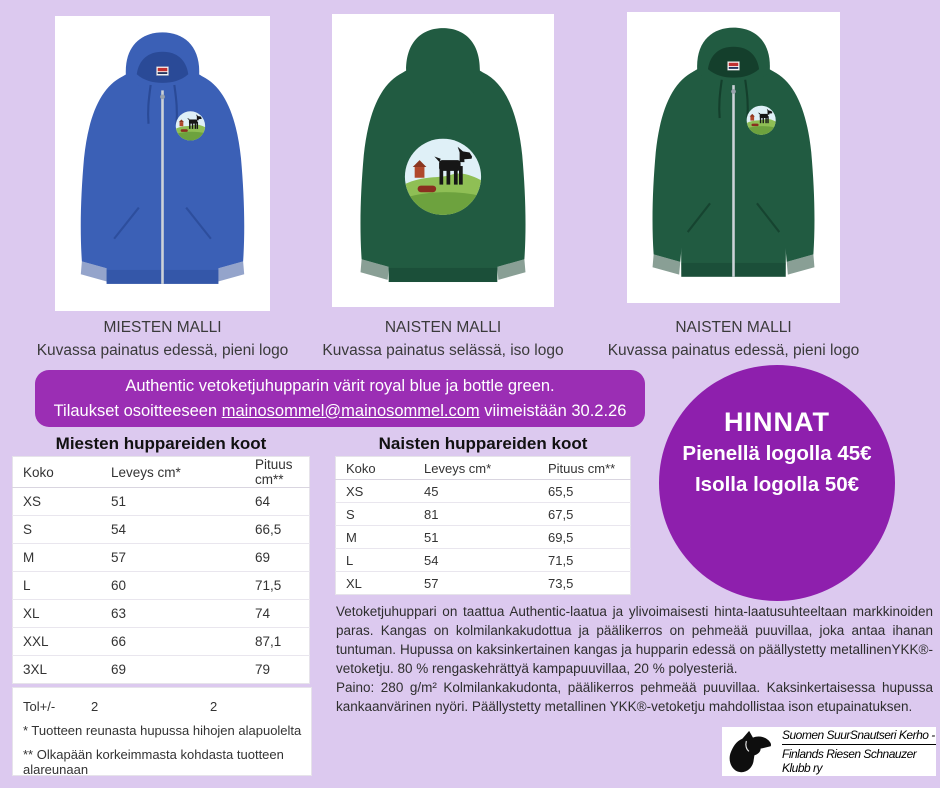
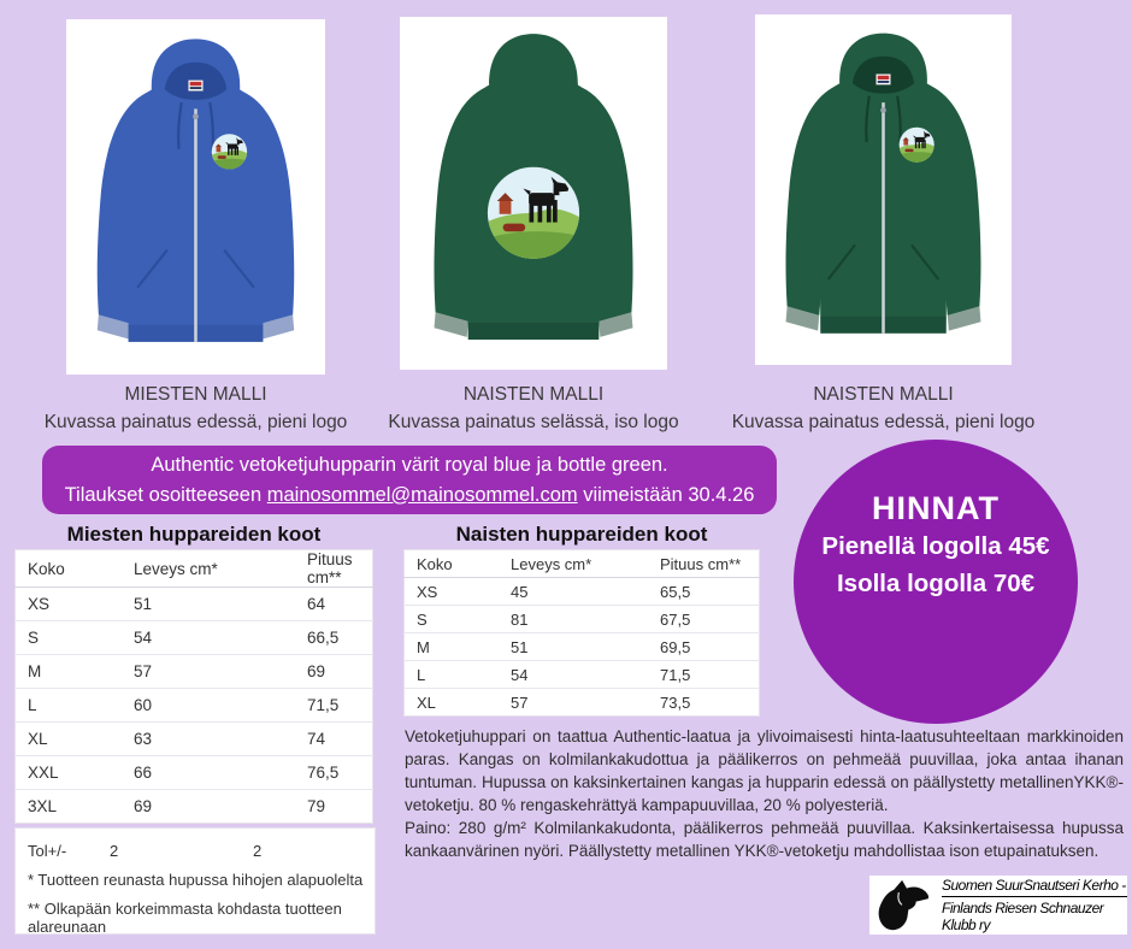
  MIESTEN MALLI
  Kuvassa painatus edessä, pieni logo
  NAISTEN MALLI
  Kuvassa painatus selässä, iso logo
  NAISTEN MALLI
  Kuvassa painatus edessä, pieni logo
  Authentic vetoketjuhupparin värit royal blue ja bottle green.
- Tilaukset osoitteeseen mainosommel@mainosommel.com viimeistään 30.2.26
+ Tilaukset osoitteeseen mainosommel@mainosommel.com viimeistään 30.4.26
  HINNAT
  Pienellä logolla 45€
- Isolla logolla 50€
+ Isolla logolla 70€
  Miesten huppareiden koot
  Koko	Leveys cm*	Pituus cm**
  XS	51	64
  S	54	66,5
  M	57	69
  L	60	71,5
  XL	63	74
- XXL	66	87,1
+ XXL	66	76,5
  3XL	69	79
  Tol+/-
  2
  2
  * Tuotteen reunasta hupussa hihojen alapuolelta
  ** Olkapään korkeimmasta kohdasta tuotteen alareunaan
  Naisten huppareiden koot
  Koko	Leveys cm*	Pituus cm**
  XS	45	65,5
  S	81	67,5
  M	51	69,5
  L	54	71,5
  XL	57	73,5
  Vetoketjuhuppari on taattua Authentic-laatua ja ylivoimaisesti hinta-laatusuhteeltaan markkinoiden paras. Kangas on kolmilankakudottua ja päälikerros on pehmeää puuvillaa, joka antaa ihanan tuntuman. Hupussa on kaksinkertainen kangas ja hupparin edessä on päällystetty metallinenYKK®-vetoketju. 80 % rengaskehrättyä kampapuuvillaa, 20 % polyesteriä.
  Paino: 280 g/m² Kolmilankakudonta, päälikerros pehmeää puuvillaa. Kaksinkertaisessa hupussa kankaanvärinen nyöri. Päällystetty metallinen YKK®-vetoketju mahdollistaa ison etupainatuksen.
  Suomen SuurSnautseri Kerho -
  Finlands Riesen Schnauzer Klubb ry
